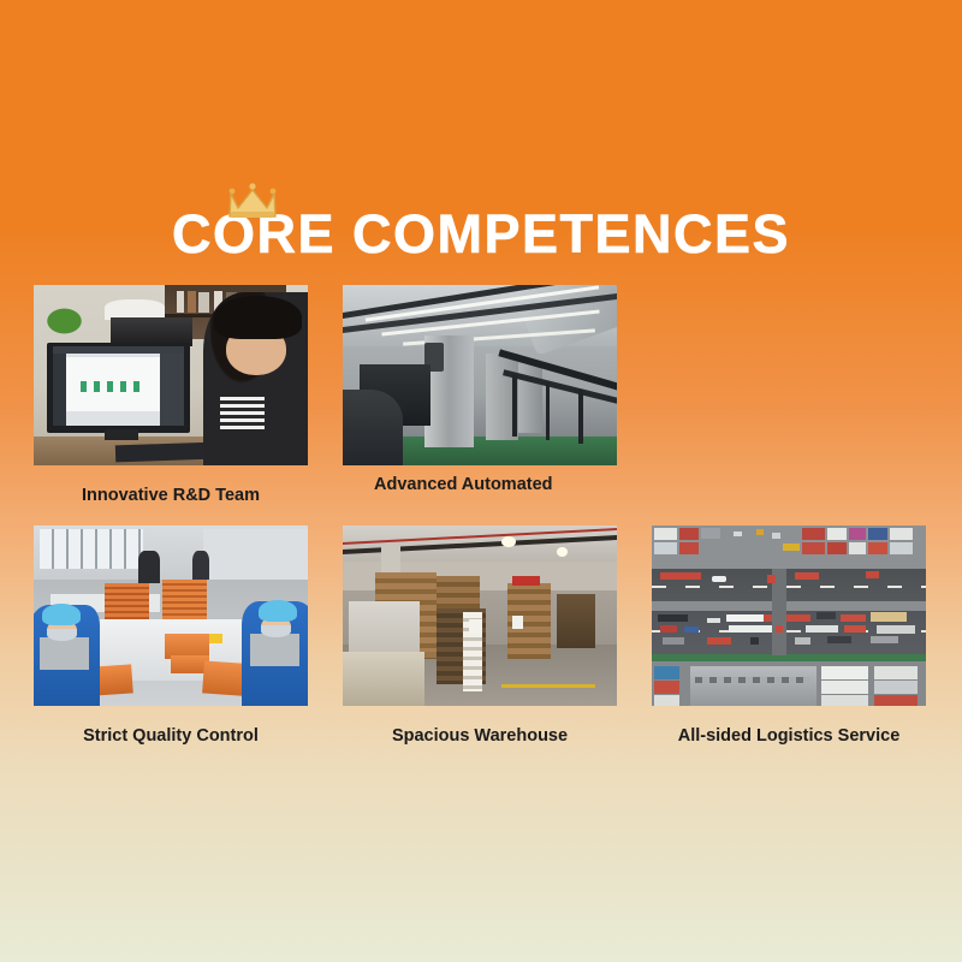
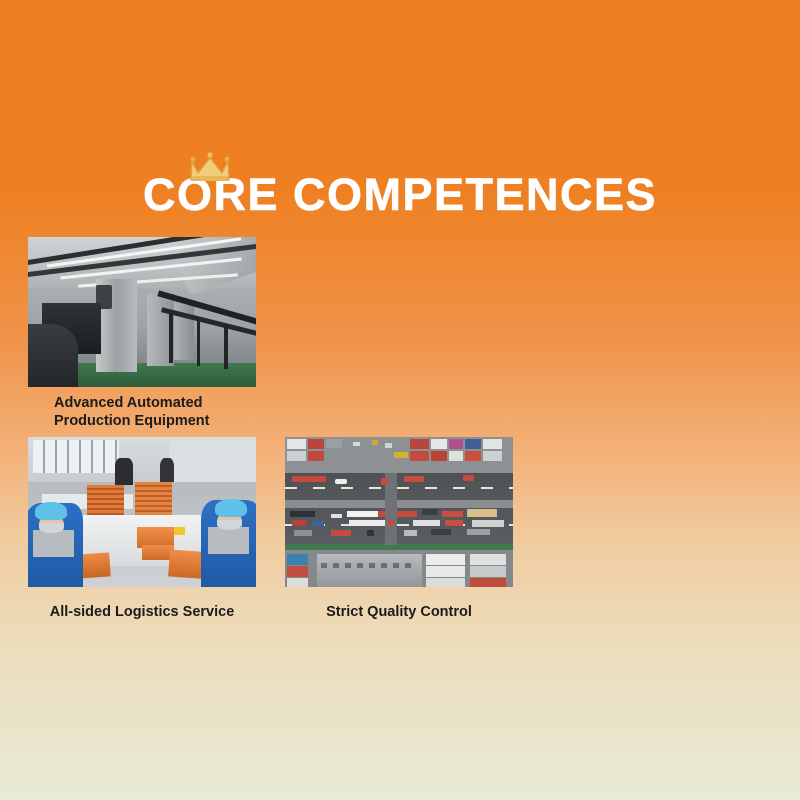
  CORE COMPETENCES
- Innovative R&D Team
  Advanced Automated
+ Production Equipment
- Strict Quality Control
+ All-sided Logistics Service
- Spacious Warehouse
- All-sided Logistics Service
+ Strict Quality Control
